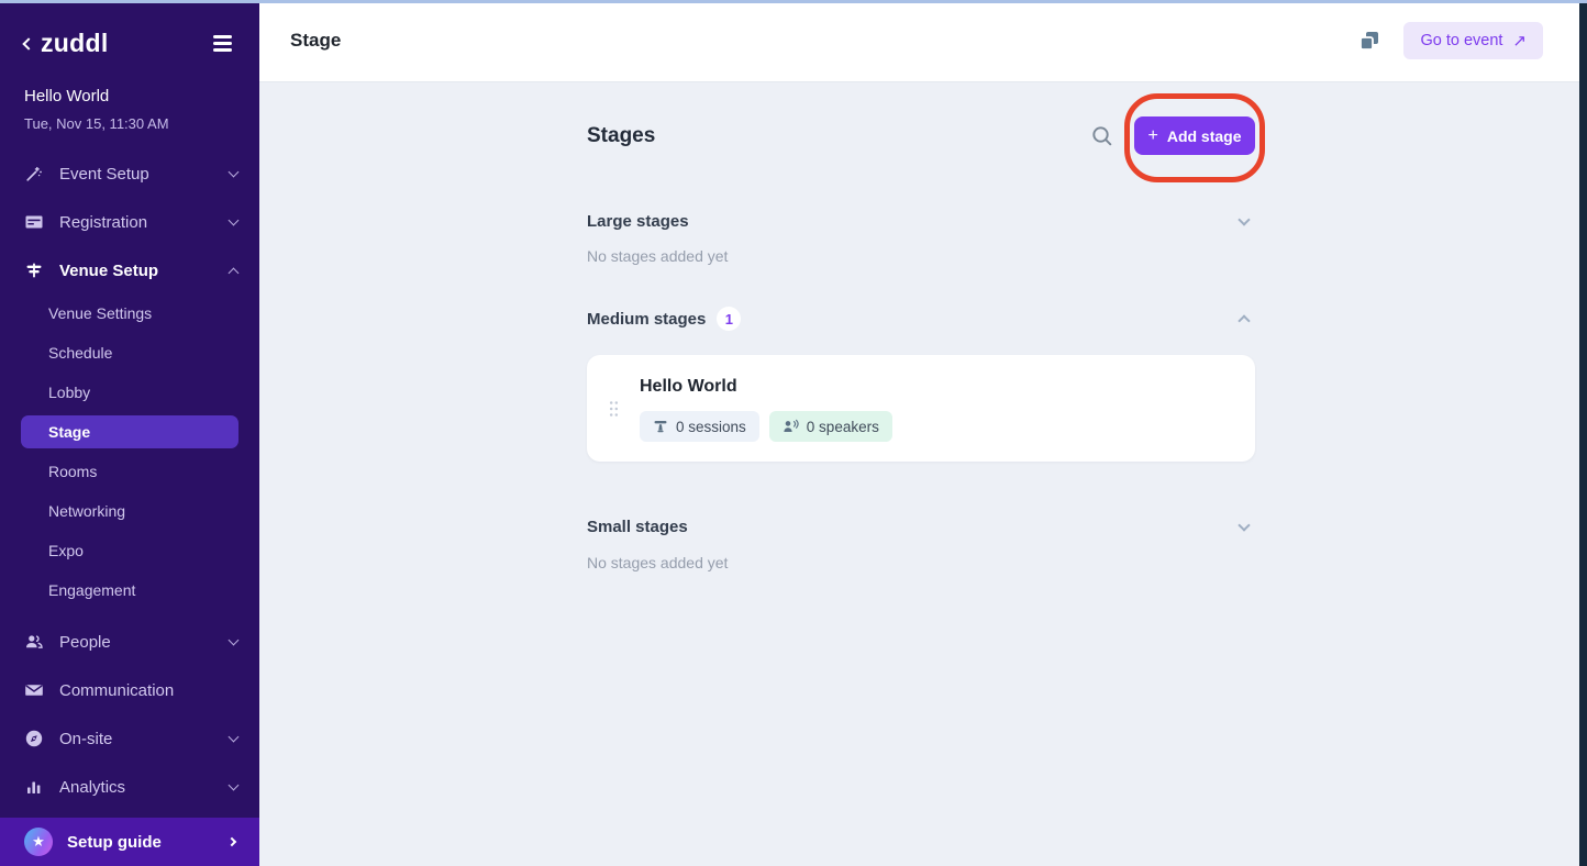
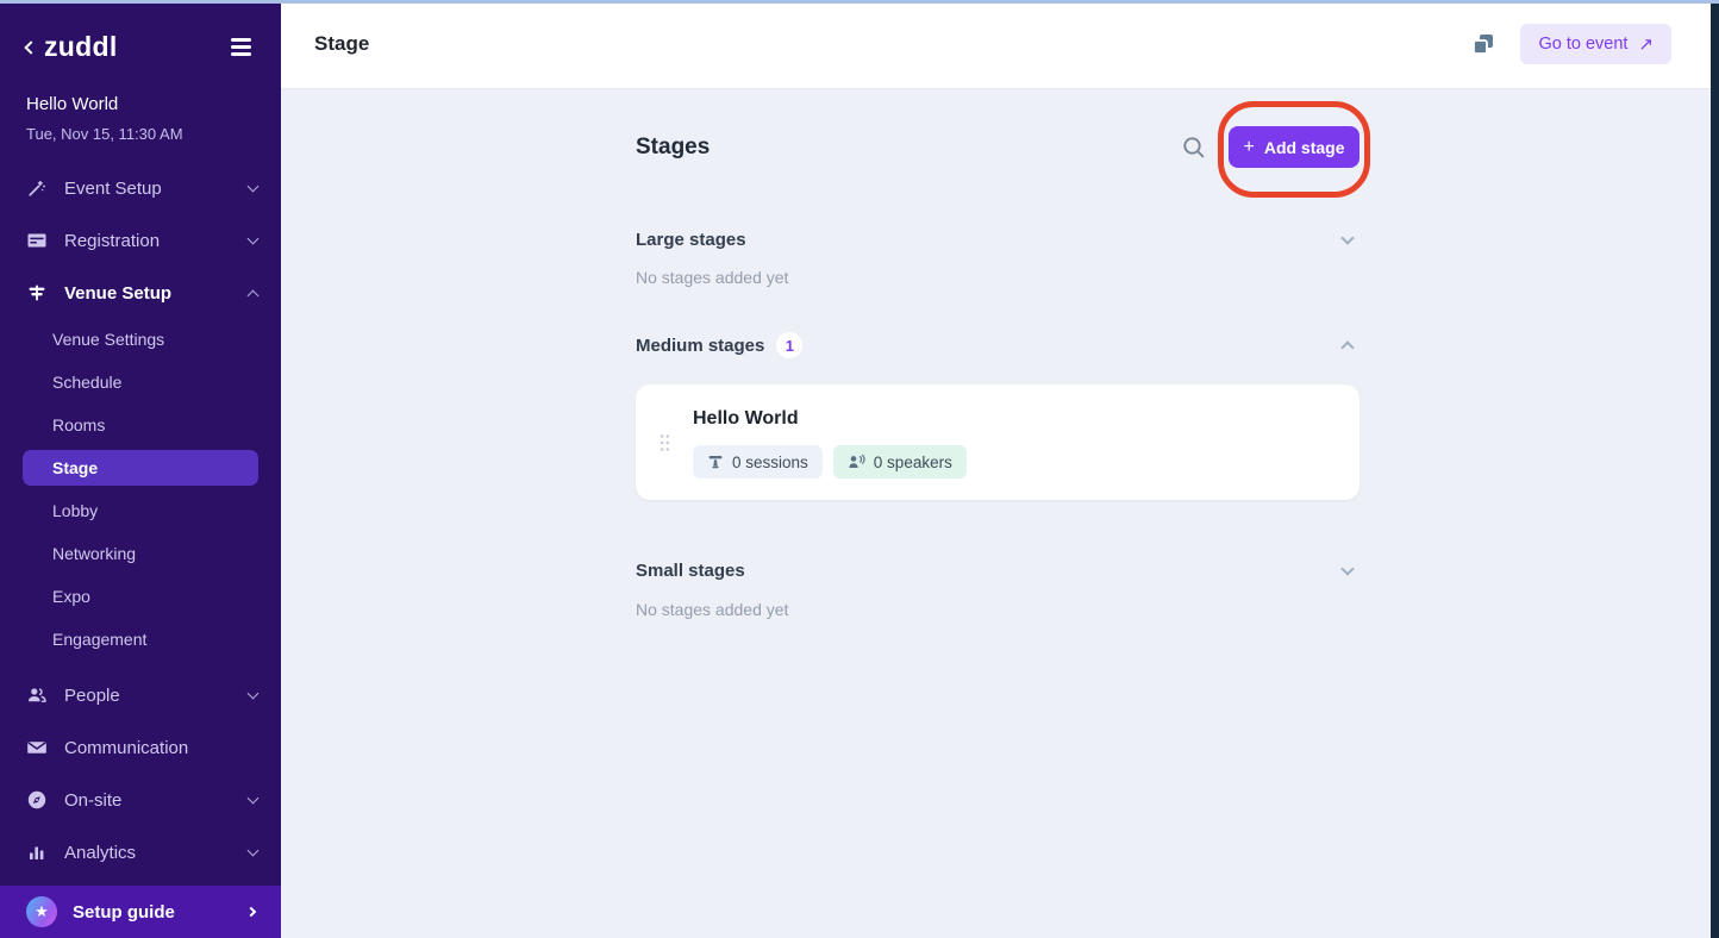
  zuddl
  Hello World
  Tue, Nov 15, 11:30 AM
  Event Setup
  Registration
  Venue Setup
  Venue Settings
  Schedule
- Lobby
+ Rooms
  Stage
- Rooms
+ Lobby
  Networking
  Expo
  Engagement
  People
  Communication
  On-site
  Analytics
  ★
  Setup guide
  Stage
  Go to event
  ↗
  Stages
  +
  Add stage
  Large stages
  No stages added yet
  Medium stages
  1
  Hello World
  0 sessions
  0 speakers
  Small stages
  No stages added yet
